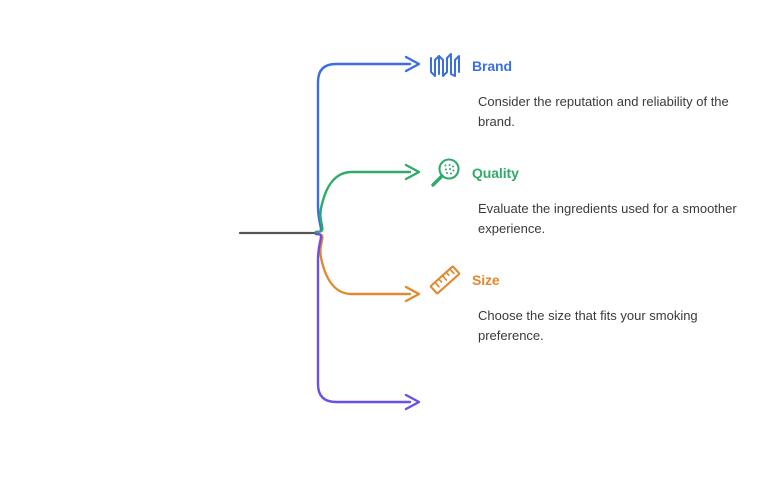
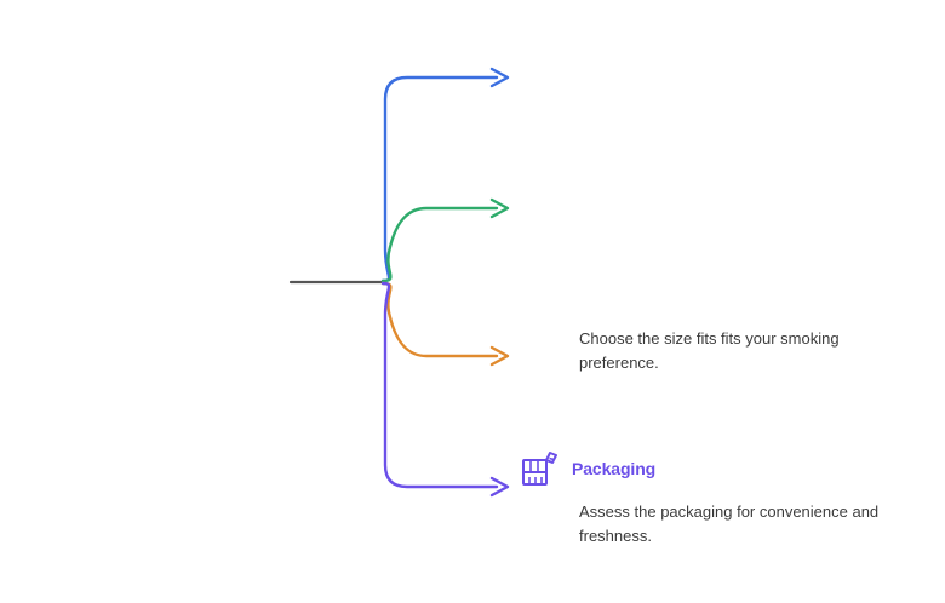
- Brand
- Consider the reputation and reliability of the brand.
- Quality
- Evaluate the ingredients used for a smoother experience.
- Size
- Choose the size that fits your smoking preference.
+ Choose the size fits fits your smoking preference.
+ Packaging
+ Assess the packaging for convenience and freshness.
